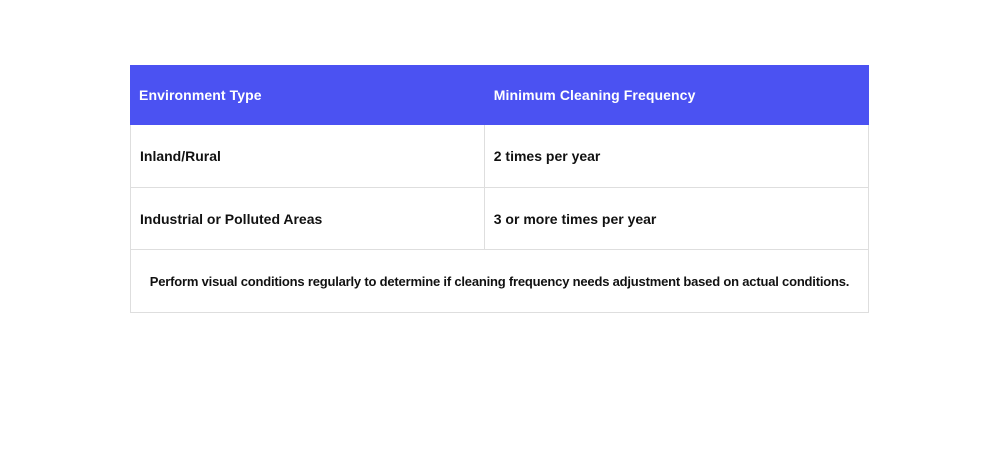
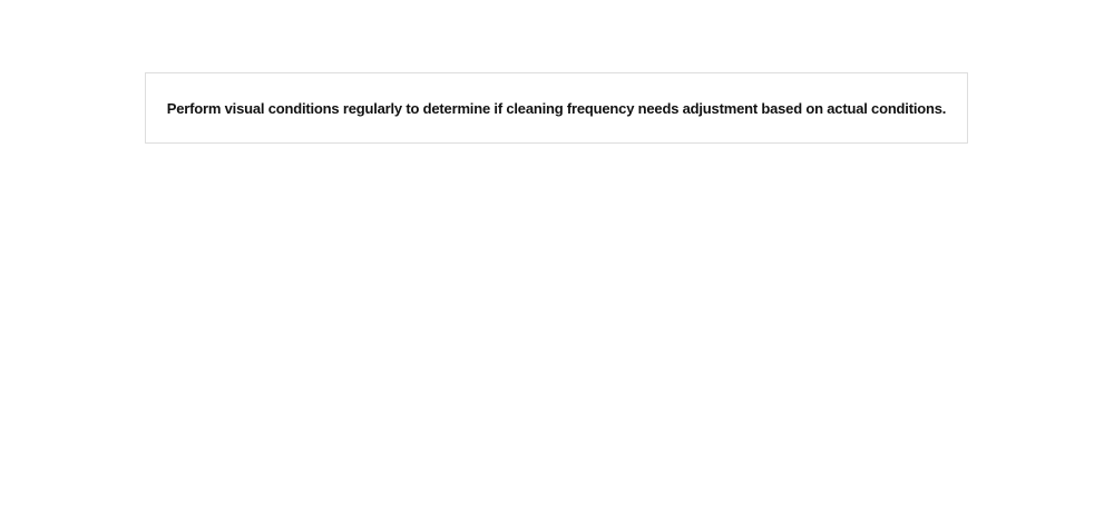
- Environment Type
- Minimum Cleaning Frequency
- Inland/Rural
- 2 times per year
- Industrial or Polluted Areas
- 3 or more times per year
  Perform visual conditions regularly to determine if cleaning frequency needs adjustment based on actual conditions.
